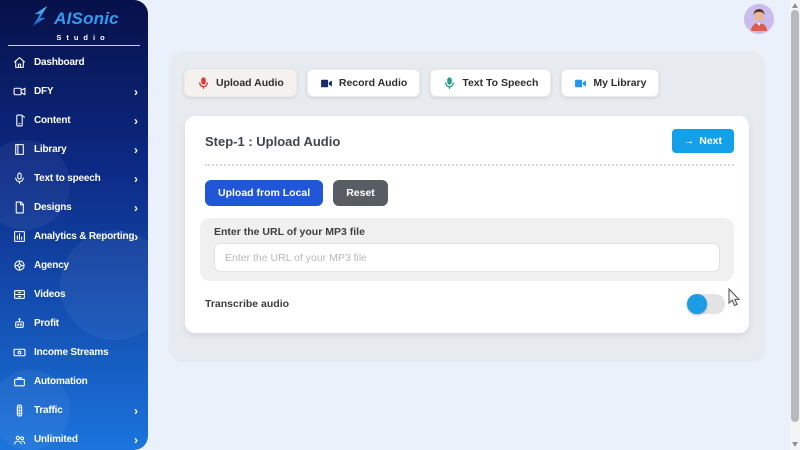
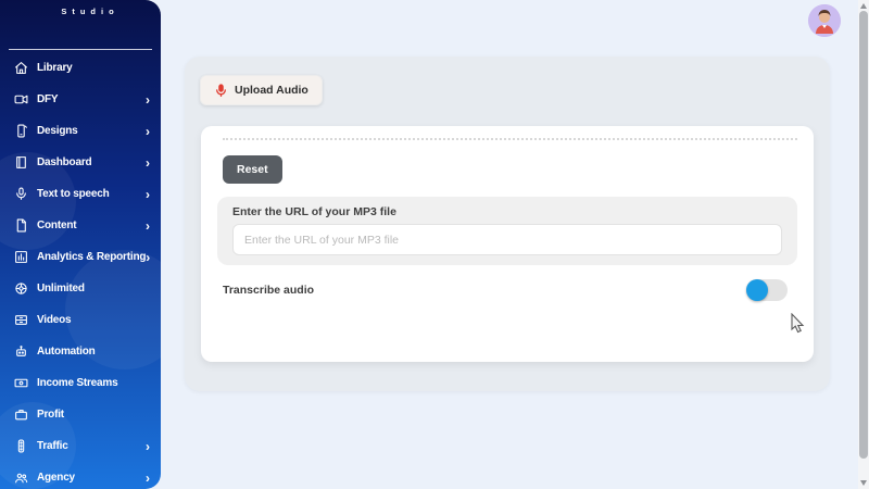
- AISonic
  Studio
- Dashboard
+ Library
  DFY
  ›
- Content
+ Designs
  ›
- Library
+ Dashboard
  ›
  Text to speech
  ›
- Designs
+ Content
  ›
  Analytics & Reporting
  ›
- Agency
+ Unlimited
  Videos
- Profit
+ Automation
  Income Streams
- Automation
+ Profit
  Traffic
  ›
- Unlimited
+ Agency
  ›
  Upload Audio
- Record Audio
- Text To Speech
- My Library
- Step-1 : Upload Audio
- →
- Next
- Upload from Local
  Reset
  Enter the URL of your MP3 file
  Enter the URL of your MP3 file
  Transcribe audio
